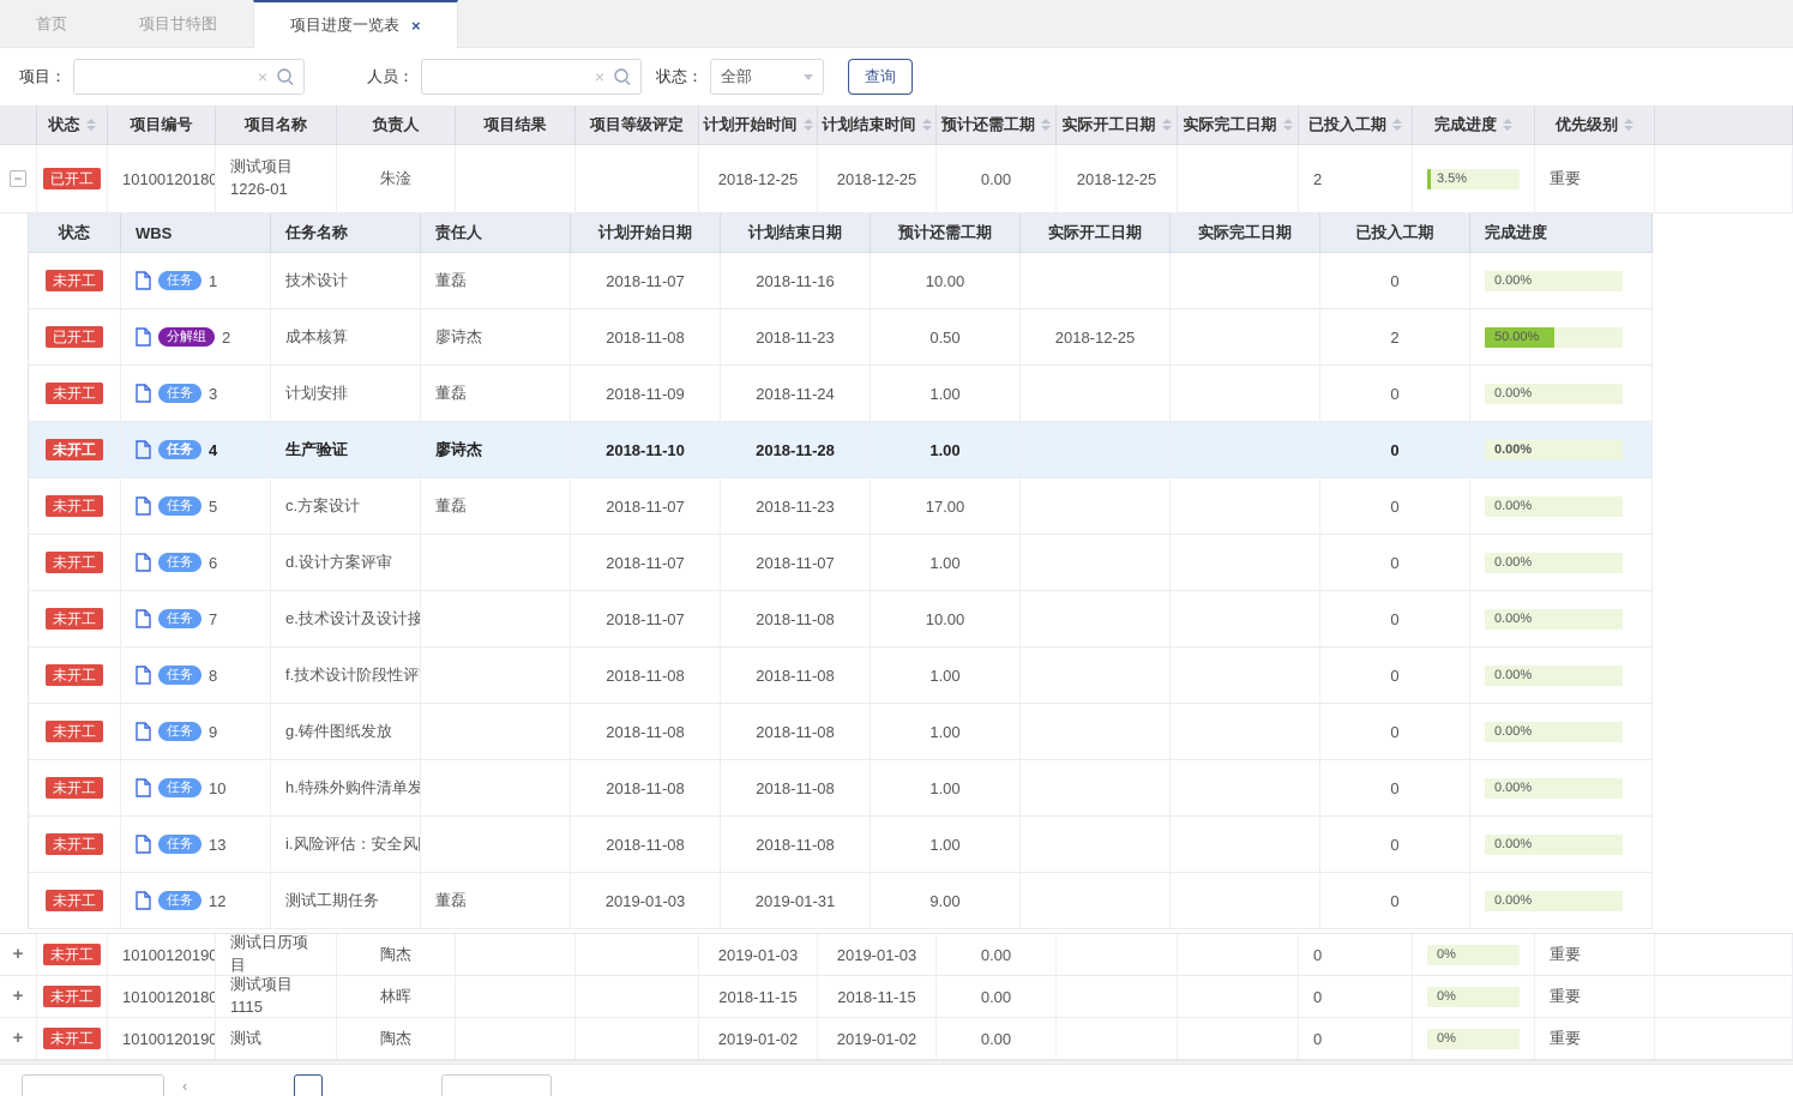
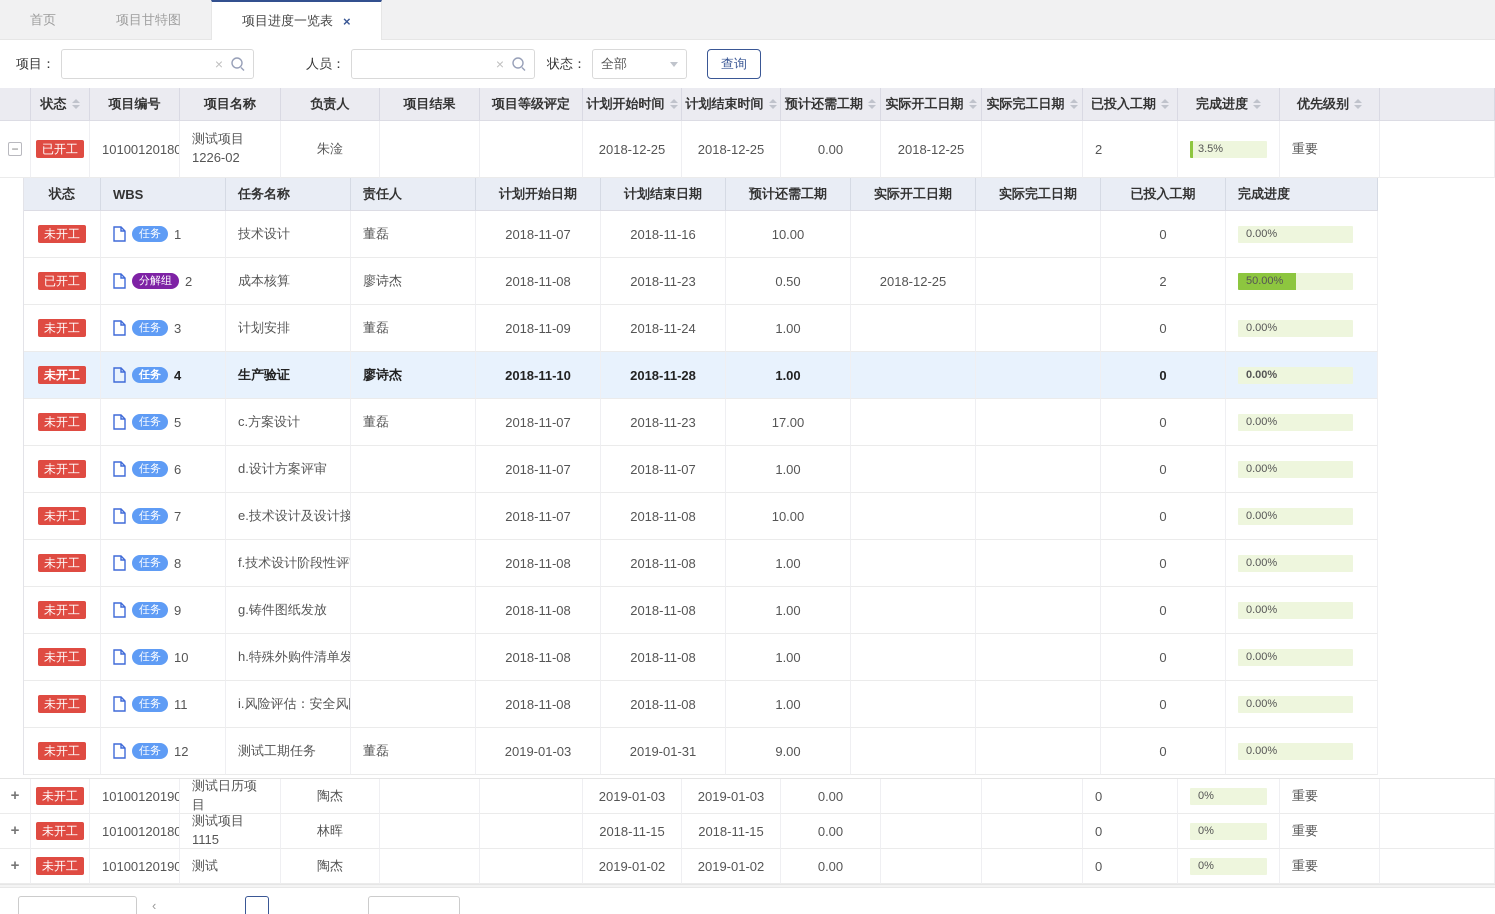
  首页
  项目甘特图
  项目进度一览表
  ×
  项目：
  ×
  人员：
  ×
  状态：
  全部
  查询
  状态
  项目编号
  项目名称
  负责人
  项目结果
  项目等级评定
  计划开始时间
  计划结束时间
  预计还需工期
  实际开工日期
  实际完工日期
  已投入工期
  完成进度
  优先级别
  −
  已开工
  10100120180
- 测试项目1226-01
+ 测试项目1226-02
  朱淦
  2018-12-25
  2018-12-25
  0.00
  2018-12-25
  2
  3.5%
  重要
  状态
  WBS
  任务名称
  责任人
  计划开始日期
  计划结束日期
  预计还需工期
  实际开工日期
  实际完工日期
  已投入工期
  完成进度
  未开工
  任务
  1
  技术设计
  董磊
  2018-11-07
  2018-11-16
  10.00
  0
  0.00%
  已开工
  分解组
  2
  成本核算
  廖诗杰
  2018-11-08
  2018-11-23
  0.50
  2018-12-25
  2
  50.00%
  未开工
  任务
  3
  计划安排
  董磊
  2018-11-09
  2018-11-24
  1.00
  0
  0.00%
  未开工
  任务
  4
  生产验证
  廖诗杰
  2018-11-10
  2018-11-28
  1.00
  0
  0.00%
  未开工
  任务
  5
  c.方案设计
  董磊
  2018-11-07
  2018-11-23
  17.00
  0
  0.00%
  未开工
  任务
  6
  d.设计方案评审
  2018-11-07
  2018-11-07
  1.00
  0
  0.00%
  未开工
  任务
  7
  e.技术设计及设计接
  2018-11-07
  2018-11-08
  10.00
  0
  0.00%
  未开工
  任务
  8
  f.技术设计阶段性评
  2018-11-08
  2018-11-08
  1.00
  0
  0.00%
  未开工
  任务
  9
  g.铸件图纸发放
  2018-11-08
  2018-11-08
  1.00
  0
  0.00%
  未开工
  任务
  10
  h.特殊外购件清单发
  2018-11-08
  2018-11-08
  1.00
  0
  0.00%
  未开工
  任务
- 13
+ 11
  i.风险评估：安全风
  2018-11-08
  2018-11-08
  1.00
  0
  0.00%
  未开工
  任务
  12
  测试工期任务
  董磊
  2019-01-03
  2019-01-31
  9.00
  0
  0.00%
  +
  未开工
  10100120190
  测试日历项目
  陶杰
  2019-01-03
  2019-01-03
  0.00
  0
  0%
  重要
  +
  未开工
  10100120180
  测试项目1115
  林晖
  2018-11-15
  2018-11-15
  0.00
  0
  0%
  重要
  +
  未开工
  10100120190
  测试
  陶杰
  2019-01-02
  2019-01-02
  0.00
  0
  0%
  重要
  ‹
